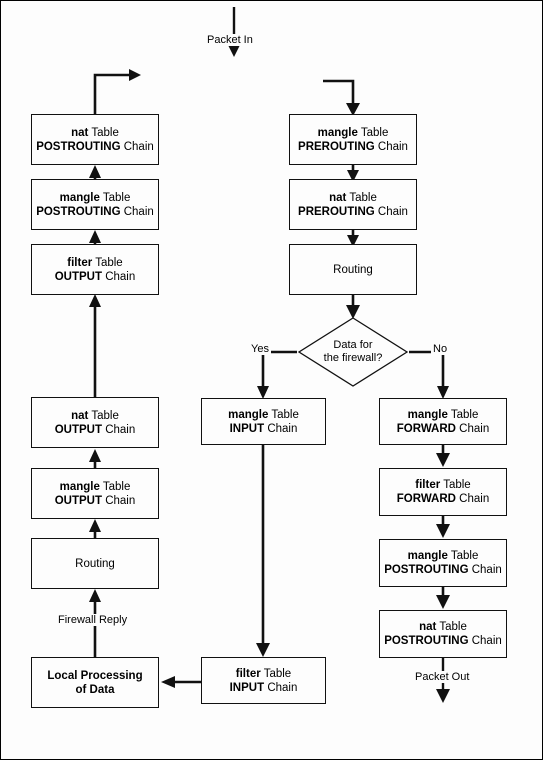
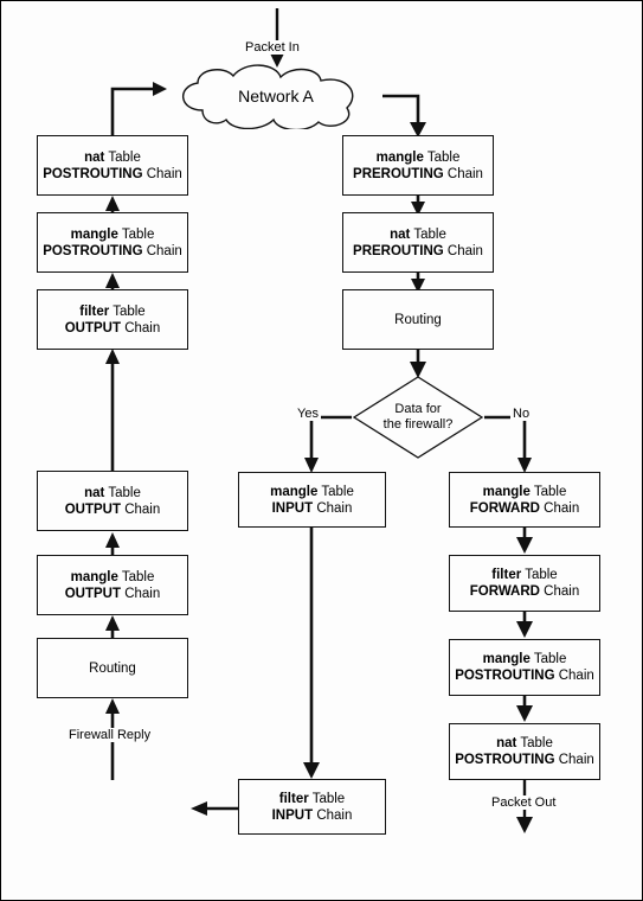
+ Network A
  Data for
  the firewall?
  Yes
  No
  Packet In
  Packet Out
  Firewall Reply
  nat Table
  POSTROUTING Chain
  mangle Table
  POSTROUTING Chain
  filter Table
  OUTPUT Chain
  nat Table
  OUTPUT Chain
  mangle Table
  OUTPUT Chain
  Routing
- Local Processing
- of Data
  mangle Table
  INPUT Chain
  filter Table
  INPUT Chain
  mangle Table
  PREROUTING Chain
  nat Table
  PREROUTING Chain
  Routing
  mangle Table
  FORWARD Chain
  filter Table
  FORWARD Chain
  mangle Table
  POSTROUTING Chain
  nat Table
  POSTROUTING Chain
